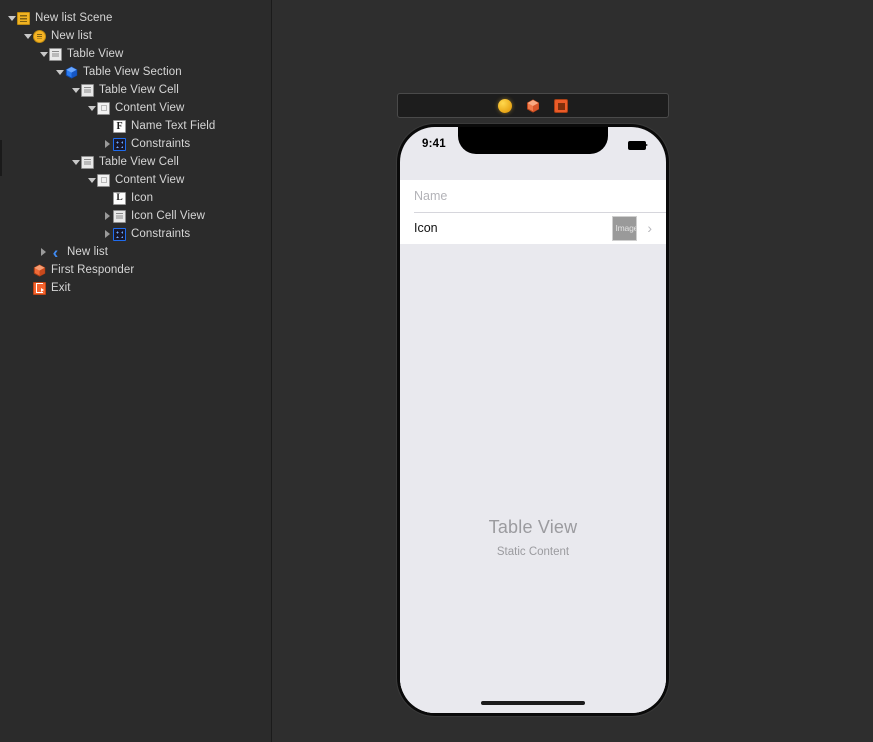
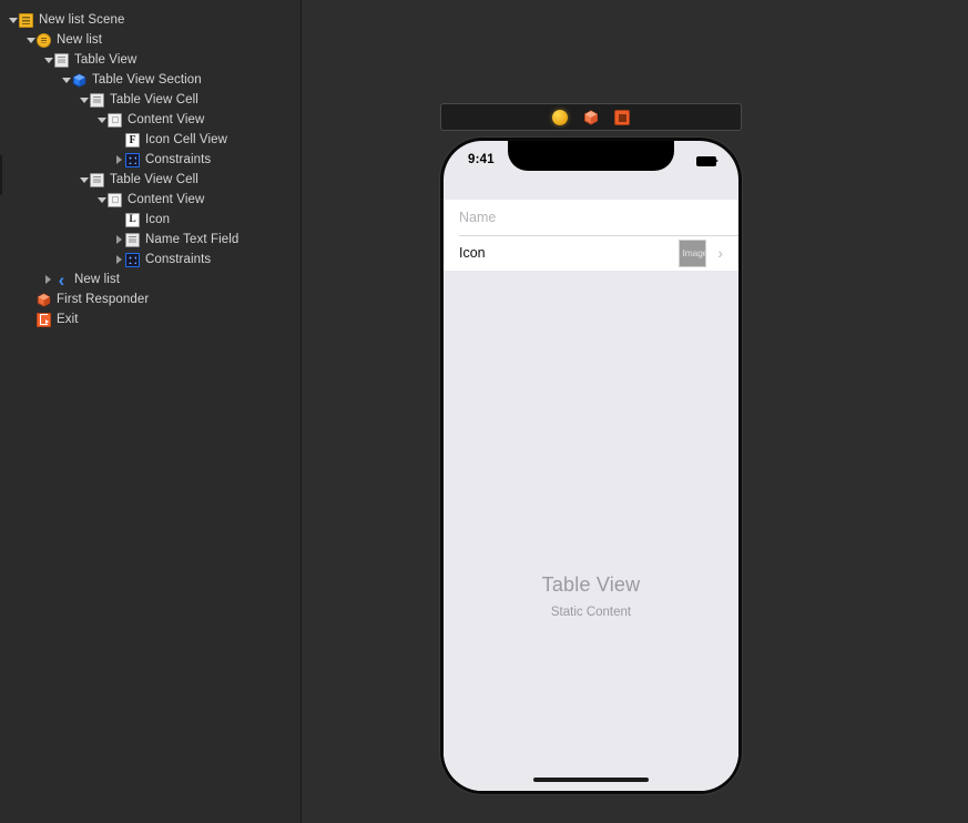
  New list Scene
  New list
  Table View
  Table View Section
  Table View Cell
  Content View
- Name Text Field
+ Icon Cell View
  Constraints
  Table View Cell
  Content View
  Icon
- Icon Cell View
+ Name Text Field
  Constraints
  New list
  First Responder
  Exit
  9:41
  Name
  Icon
  Image
  ›
  Table View
  Static Content
